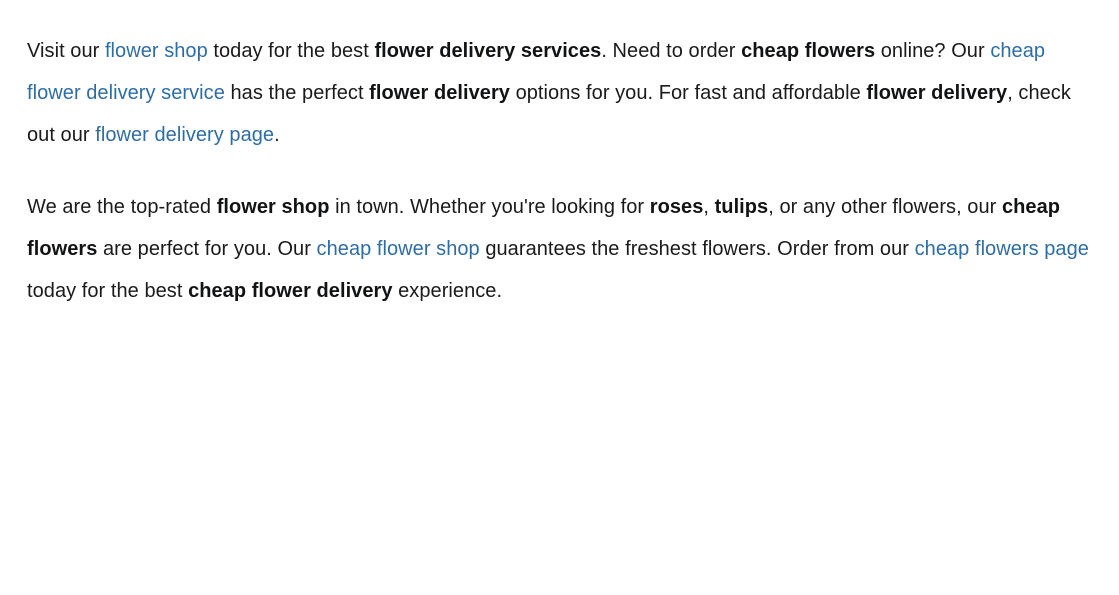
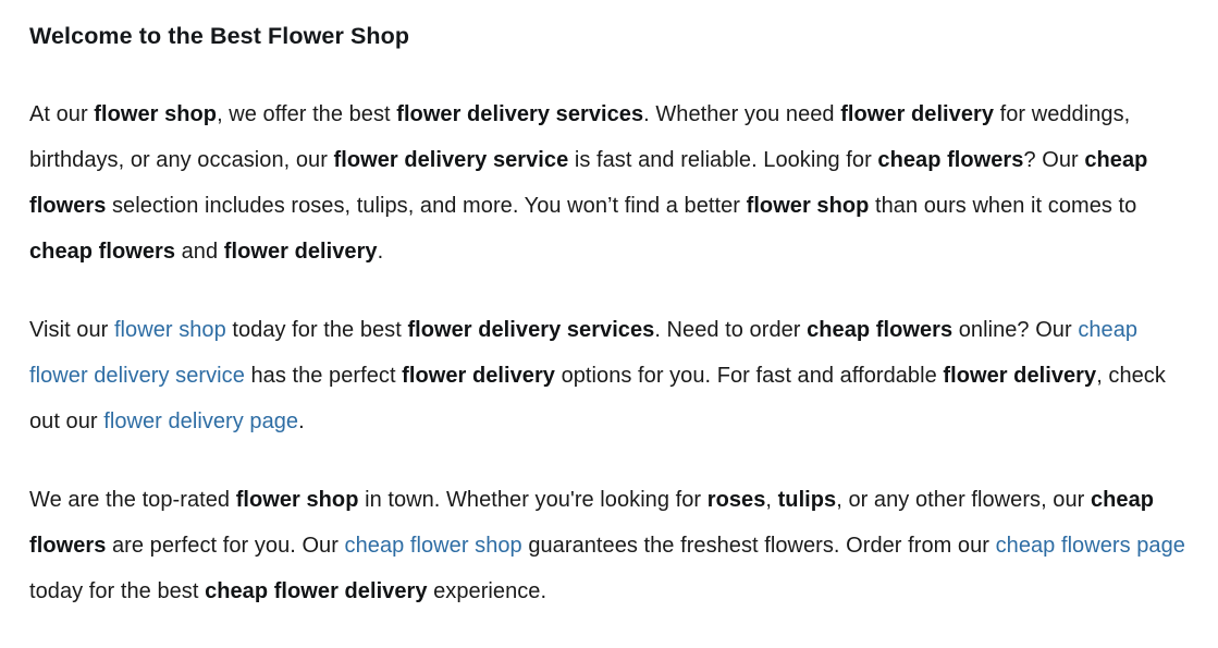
+ Welcome to the Best Flower Shop
+ At our flower shop, we offer the best flower delivery services. Whether you need flower delivery for weddings, birthdays, or any occasion, our flower delivery service is fast and reliable. Looking for cheap flowers? Our cheap flowers selection includes roses, tulips, and more. You won’t find a better flower shop than ours when it comes to cheap flowers and flower delivery.
  Visit our flower shop today for the best flower delivery services. Need to order cheap flowers online? Our cheap flower delivery service has the perfect flower delivery options for you. For fast and affordable flower delivery, check out our flower delivery page.
  We are the top-rated flower shop in town. Whether you're looking for roses, tulips, or any other flowers, our cheap flowers are perfect for you. Our cheap flower shop guarantees the freshest flowers. Order from our cheap flowers page today for the best cheap flower delivery experience.
